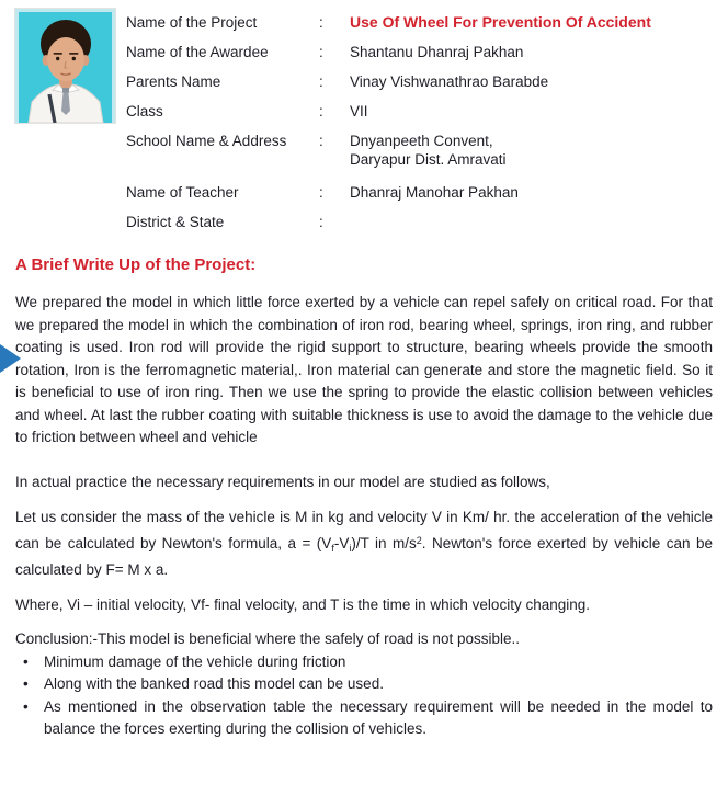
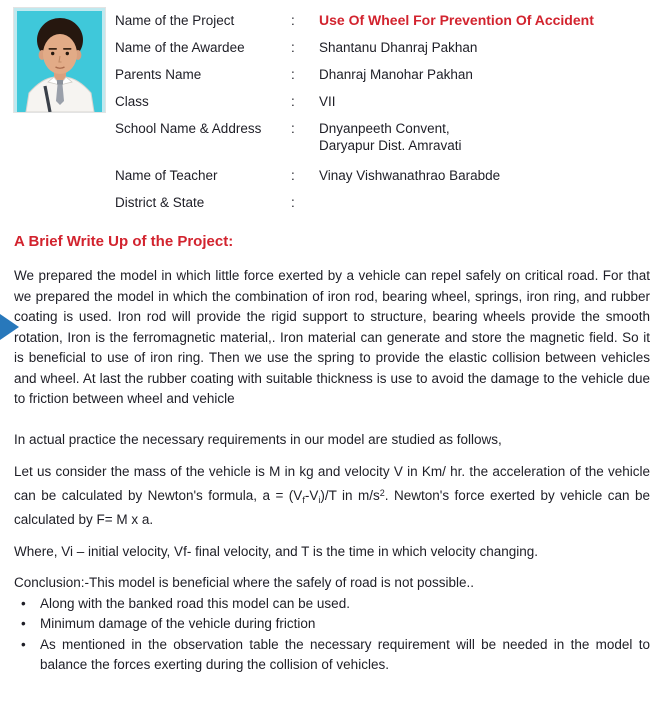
  Name of the Project
  :
  Use Of Wheel For Prevention Of Accident
  Name of the Awardee
  :
  Shantanu Dhanraj Pakhan
  Parents Name
  :
- Vinay Vishwanathrao Barabde
+ Dhanraj Manohar Pakhan
  Class
  :
  VII
  School Name & Address
  :
  Dnyanpeeth Convent,
  Daryapur Dist. Amravati
  Name of Teacher
  :
- Dhanraj Manohar Pakhan
+ Vinay Vishwanathrao Barabde
  District & State
  :
  A Brief Write Up of the Project:
  We prepared the model in which little force exerted by a vehicle can repel safely on critical road. For that we prepared the model in which the combination of iron rod, bearing wheel, springs, iron ring, and rubber coating is used. Iron rod will provide the rigid support to structure, bearing wheels provide the smooth rotation, Iron is the ferromagnetic material,. Iron material can generate and store the magnetic field. So it is beneficial to use of iron ring. Then we use the spring to provide the elastic collision between vehicles and wheel. At last the rubber coating with suitable thickness is use to avoid the damage to the vehicle due to friction between wheel and vehicle
  In actual practice the necessary requirements in our model are studied as follows,
  Let us consider the mass of the vehicle is M in kg and velocity V in Km/ hr. the acceleration of the vehicle can be calculated by Newton's formula, a = (Vf-Vi)/T in m/s2. Newton's force exerted by vehicle can be calculated by F= M x a.
  Where, Vi – initial velocity, Vf- final velocity, and T is the time in which velocity changing.
  Conclusion:-This model is beneficial where the safely of road is not possible..
  •
- Minimum damage of the vehicle during friction
+ Along with the banked road this model can be used.
  •
- Along with the banked road this model can be used.
+ Minimum damage of the vehicle during friction
  •
  As mentioned in the observation table the necessary requirement will be needed in the model to balance the forces exerting during the collision of vehicles.
